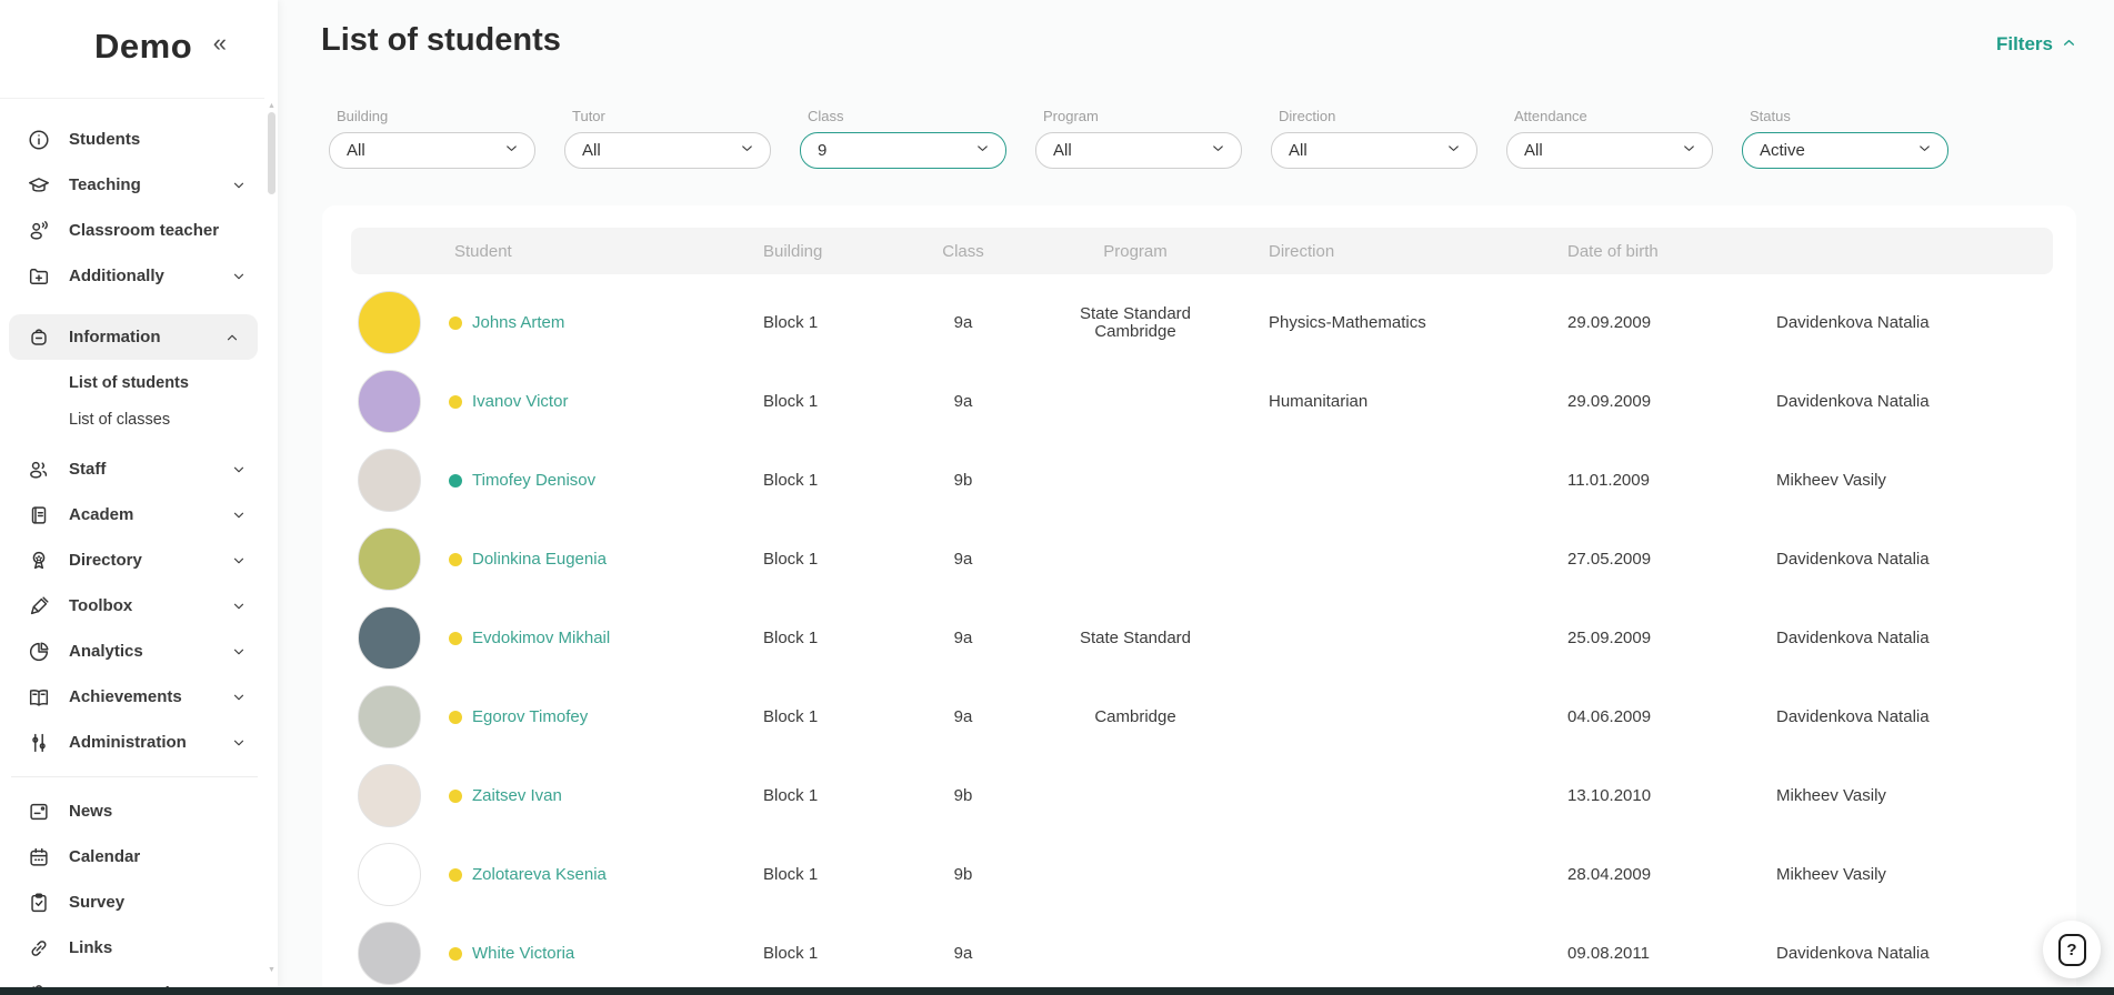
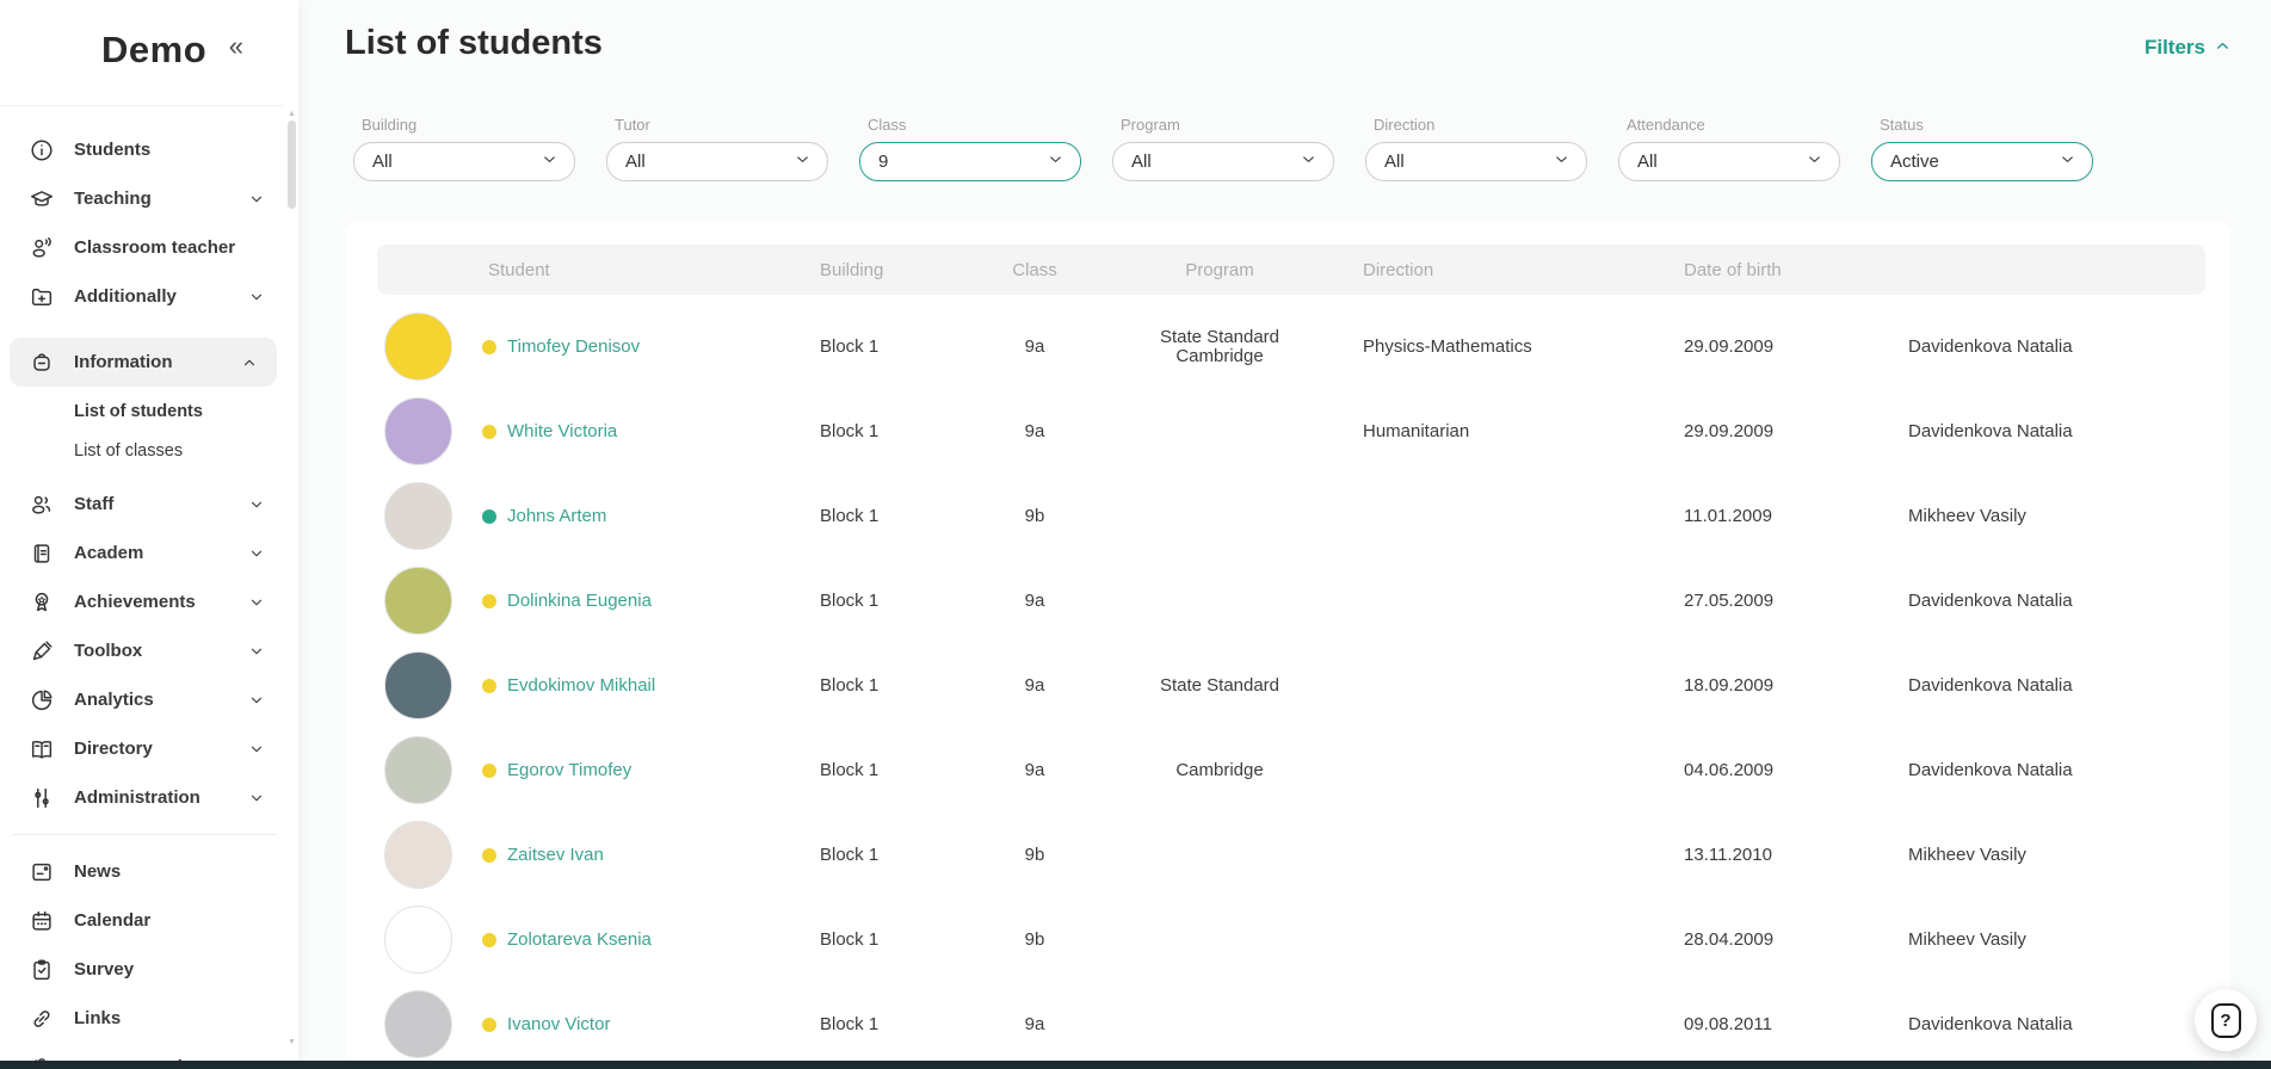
  Demo
  «
  Students
  Teaching
  Classroom teacher
  Additionally
  Information
  List of students
  List of classes
  Staff
  Academ
- Directory
+ Achievements
  Toolbox
  Analytics
- Achievements
+ Directory
  Administration
  News
  Calendar
  Survey
  Links
  List of students
  Filters
  Building
  All
  Tutor
  All
  Class
  9
  Program
  All
  Direction
  All
  Attendance
  All
  Status
  Active
  Student
  Building
  Class
  Program
  Direction
  Date of birth
- Johns Artem
+ Timofey Denisov
  Block 1
  9a
  State Standard Cambridge
  Physics-Mathematics
  29.09.2009
  Davidenkova Natalia
- Ivanov Victor
+ White Victoria
  Block 1
  9a
  Humanitarian
  29.09.2009
  Davidenkova Natalia
- Timofey Denisov
+ Johns Artem
  Block 1
  9b
  11.01.2009
  Mikheev Vasily
  Dolinkina Eugenia
  Block 1
  9a
  27.05.2009
  Davidenkova Natalia
  Evdokimov Mikhail
  Block 1
  9a
  State Standard
- 25.09.2009
+ 18.09.2009
  Davidenkova Natalia
  Egorov Timofey
  Block 1
  9a
  Cambridge
  04.06.2009
  Davidenkova Natalia
  Zaitsev Ivan
  Block 1
  9b
- 13.10.2010
+ 13.11.2010
  Mikheev Vasily
  Zolotareva Ksenia
  Block 1
  9b
  28.04.2009
  Mikheev Vasily
- White Victoria
+ Ivanov Victor
  Block 1
  9a
  09.08.2011
  Davidenkova Natalia
  ?
